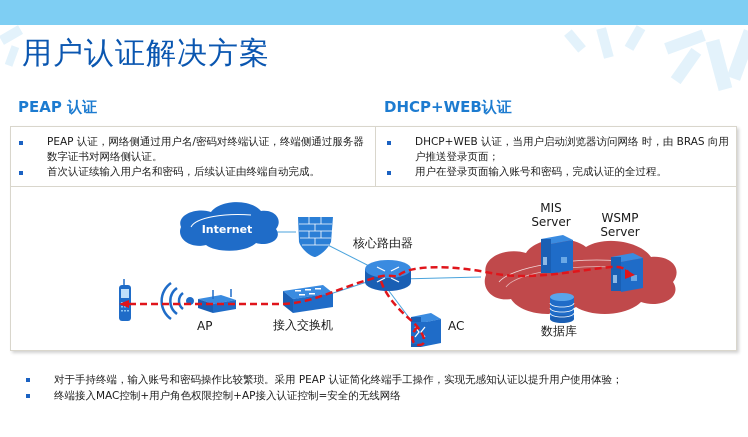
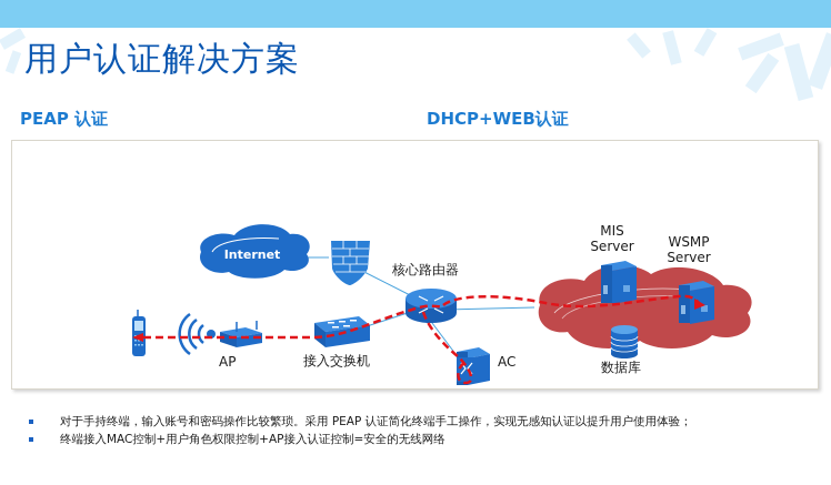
  用户认证解决方案
  PEAP 认证
  DHCP+WEB认证
- PEAP 认证，网络侧通过用户名/密码对终端认证，终端侧通过服务器数字证书对网络侧认证。
- 首次认证续输入用户名和密码，后续认证由终端自动完成。
- DHCP+WEB 认证，当用户启动浏览器访问网络 时，由 BRAS 向用户推送登录页面；
- 用户在登录页面输入账号和密码，完成认证的全过程。
  Internet
  核心路由器
  AP
  接入交换机
  AC
  数据库
  MIS
  Server
  WSMP
  Server
  对于手持终端，输入账号和密码操作比较繁琐。采用 PEAP 认证简化终端手工操作，实现无感知认证以提升用户使用体验；
  终端接入MAC控制+用户角色权限控制+AP接入认证控制=安全的无线网络
